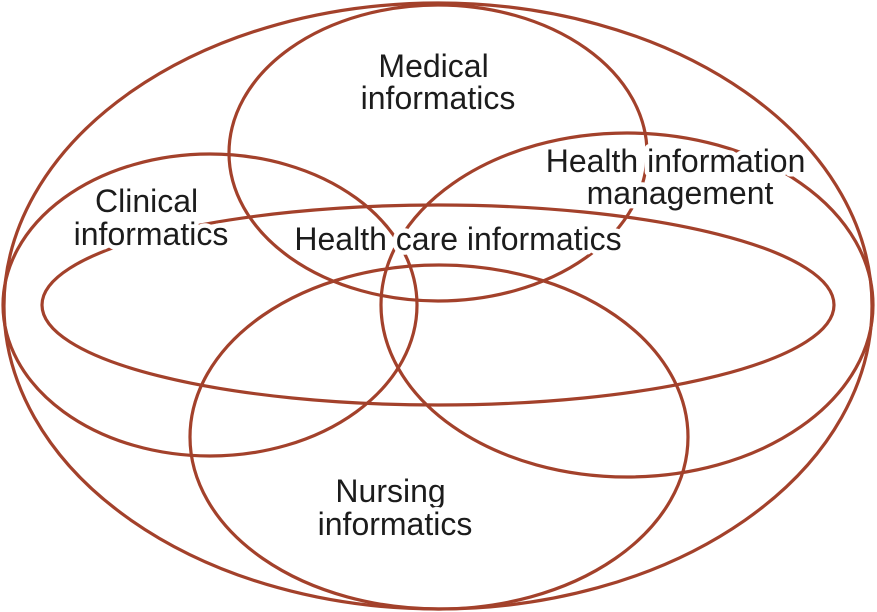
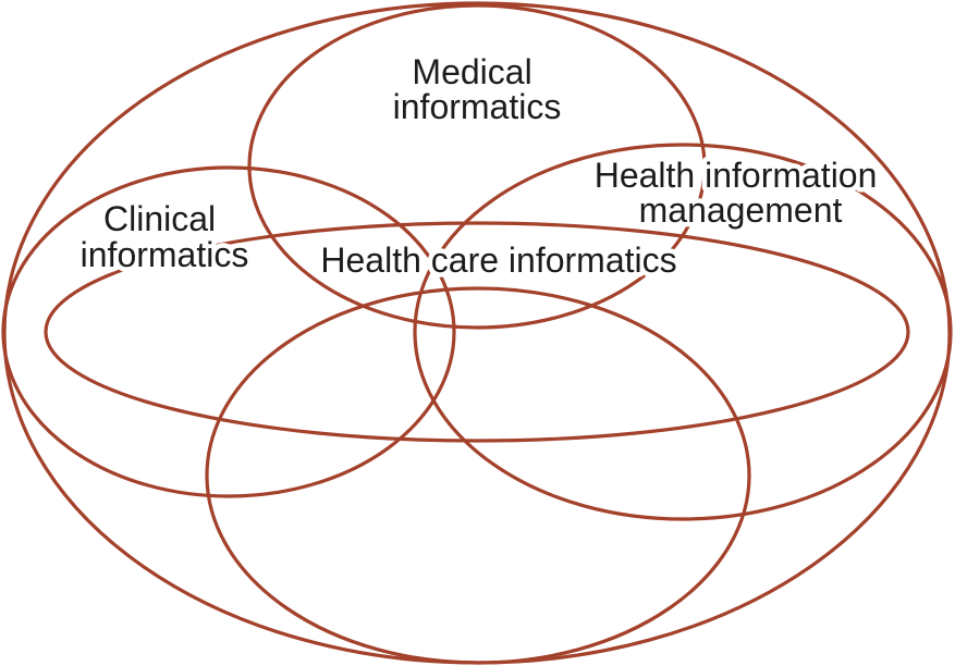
  Medical informatics
  Clinical informatics
  Health information management
  Health care informatics
- Nursing informatics
